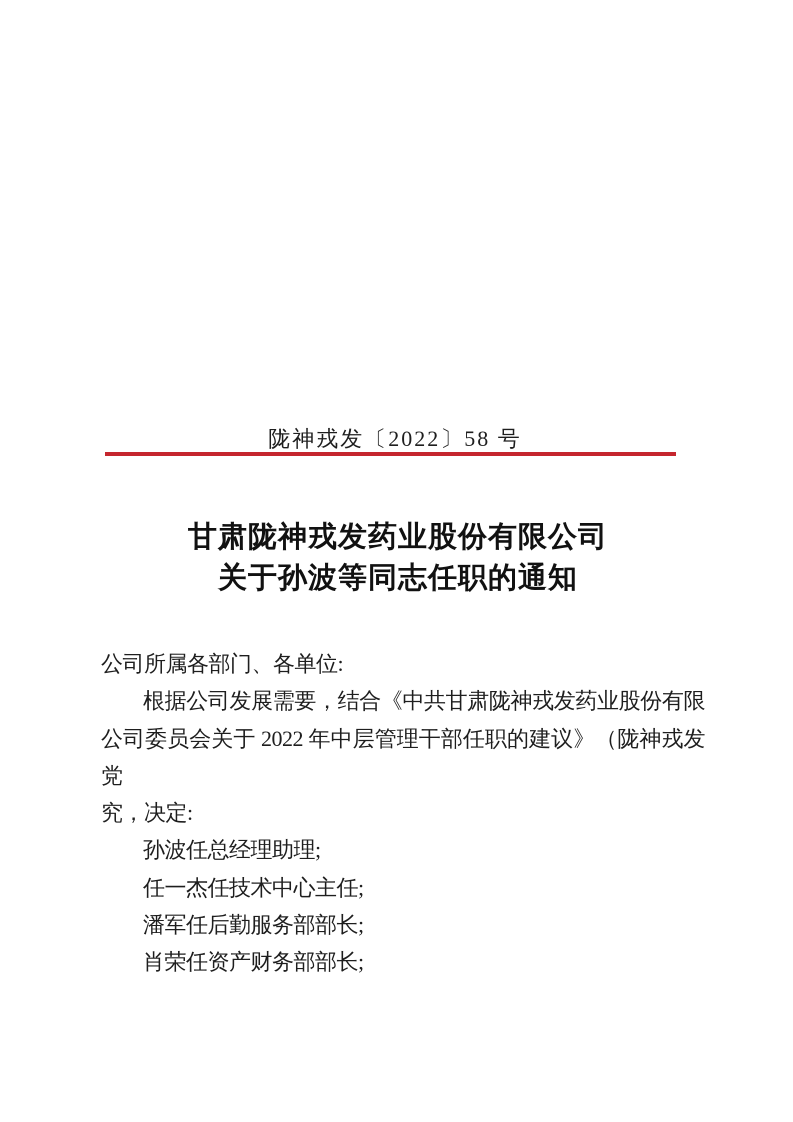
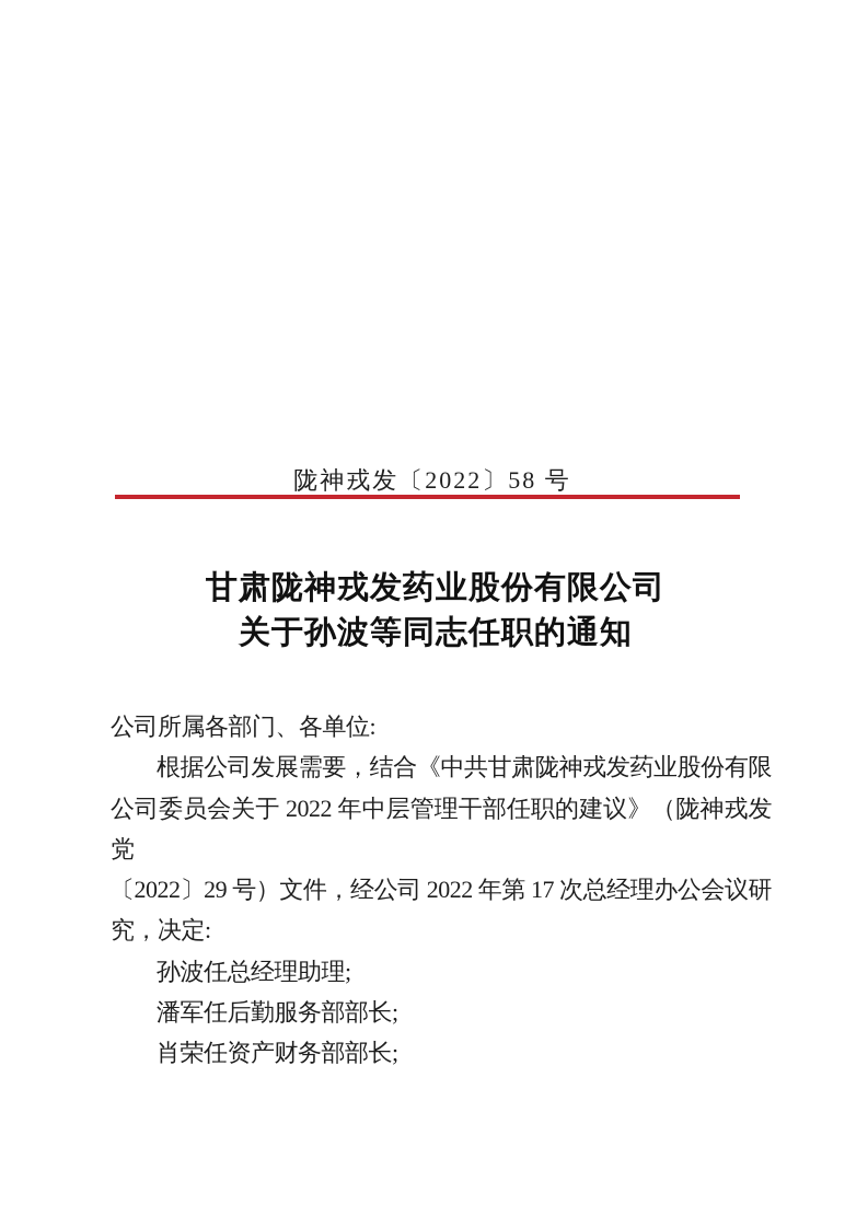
  陇神戎发〔2022〕58 号
  甘肃陇神戎发药业股份有限公司
  关于孙波等同志任职的通知
  公司所属各部门、各单位:
  根据公司发展需要，结合《中共甘肃陇神戎发药业股份有限
  公司委员会关于 2022 年中层管理干部任职的建议》（陇神戎发党
+ 〔2022〕29 号）文件，经公司 2022 年第 17 次总经理办公会议研
  究，决定:
  孙波任总经理助理;
- 任一杰任技术中心主任;
  潘军任后勤服务部部长;
  肖荣任资产财务部部长;
